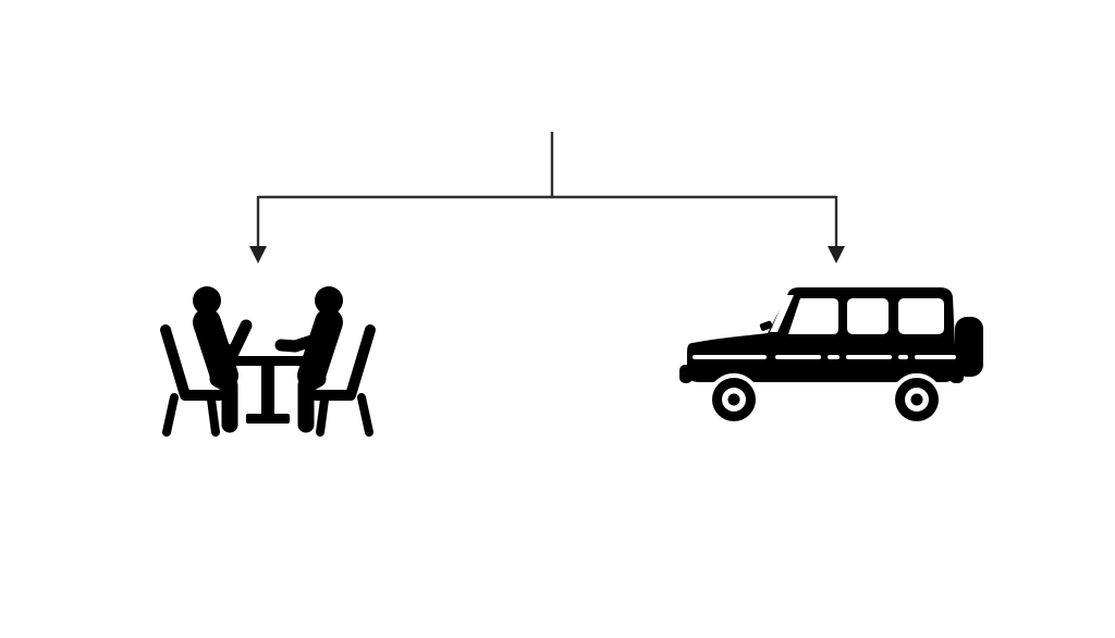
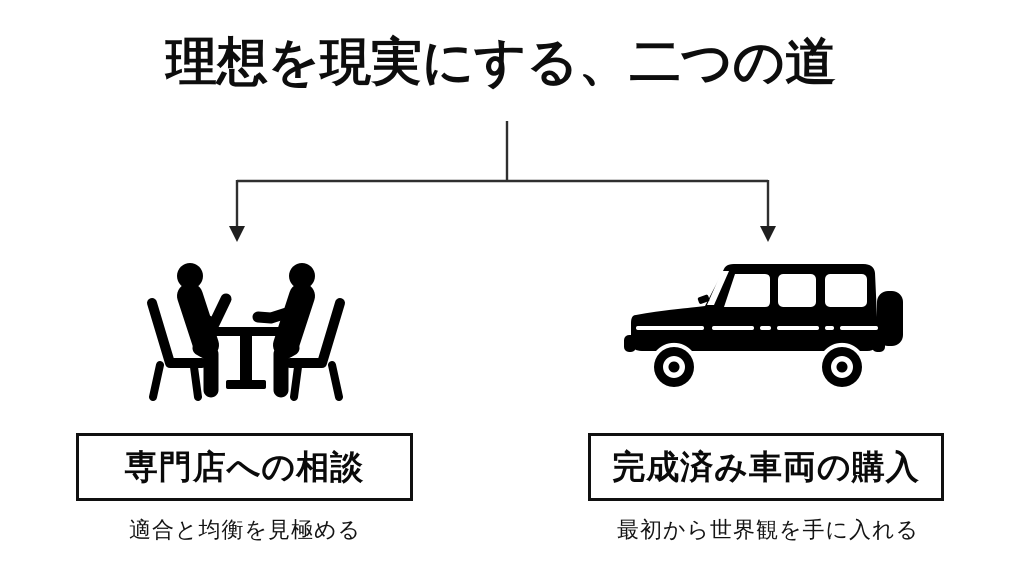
+ 理想を現実にする、二つの道
+ 専門店への相談
+ 適合と均衡を見極める
+ 完成済み車両の購入
+ 最初から世界観を手に入れる
